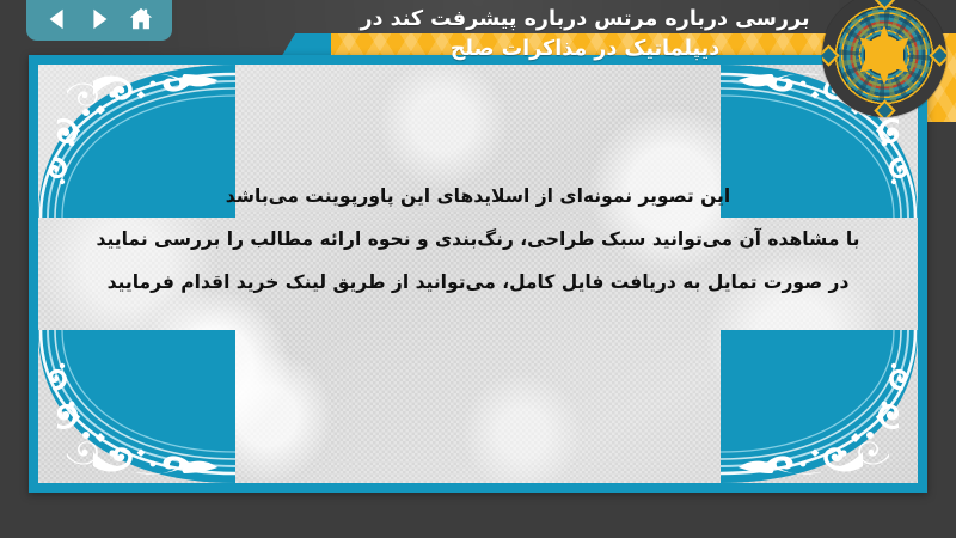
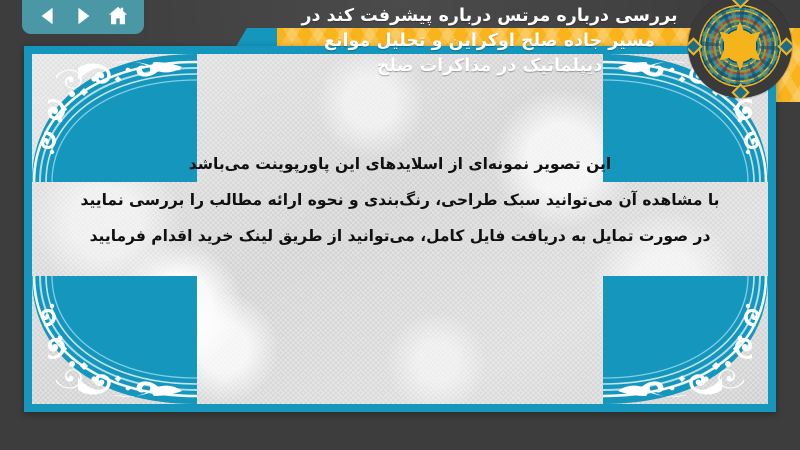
  بررسی درباره مرتس درباره پیشرفت کند در
+ مسیر جاده صلح اوکراین و تحلیل موانع
  دیپلماتیک در مذاکرات صلح
  این تصویر نمونه‌ای از اسلایدهای این پاورپوینت می‌باشد
  با مشاهده آن می‌توانید سبک طراحی، رنگ‌بندی و نحوه ارائه مطالب را بررسی نمایید
  در صورت تمایل به دریافت فایل کامل، می‌توانید از طریق لینک خرید اقدام فرمایید
